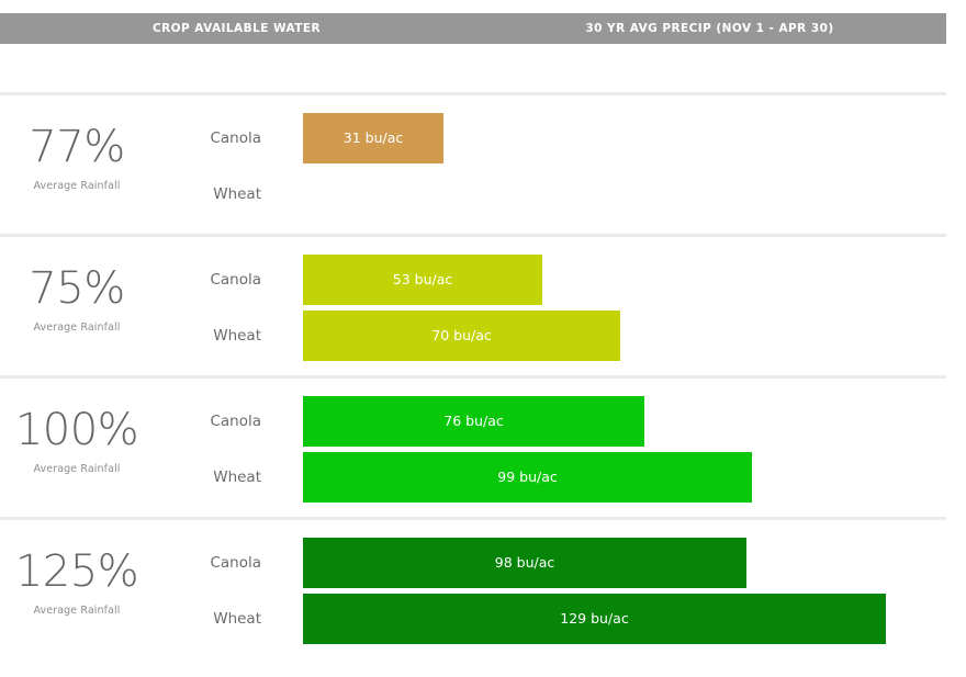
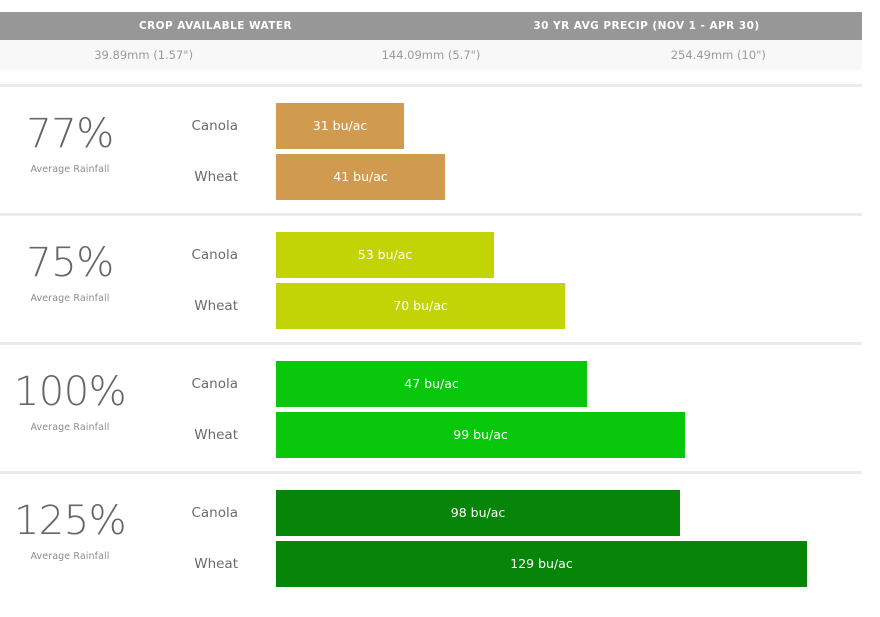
  CROP AVAILABLE WATER
  30 YR AVG PRECIP (NOV 1 - APR 30)
+ 39.89mm (1.57")
+ 144.09mm (5.7")
+ 254.49mm (10")
  77%
  Average Rainfall
  Canola
  31 bu/ac
  Wheat
+ 41 bu/ac
  75%
  Average Rainfall
  Canola
  53 bu/ac
  Wheat
  70 bu/ac
  100%
  Average Rainfall
  Canola
- 76 bu/ac
+ 47 bu/ac
  Wheat
  99 bu/ac
  125%
  Average Rainfall
  Canola
  98 bu/ac
  Wheat
  129 bu/ac
